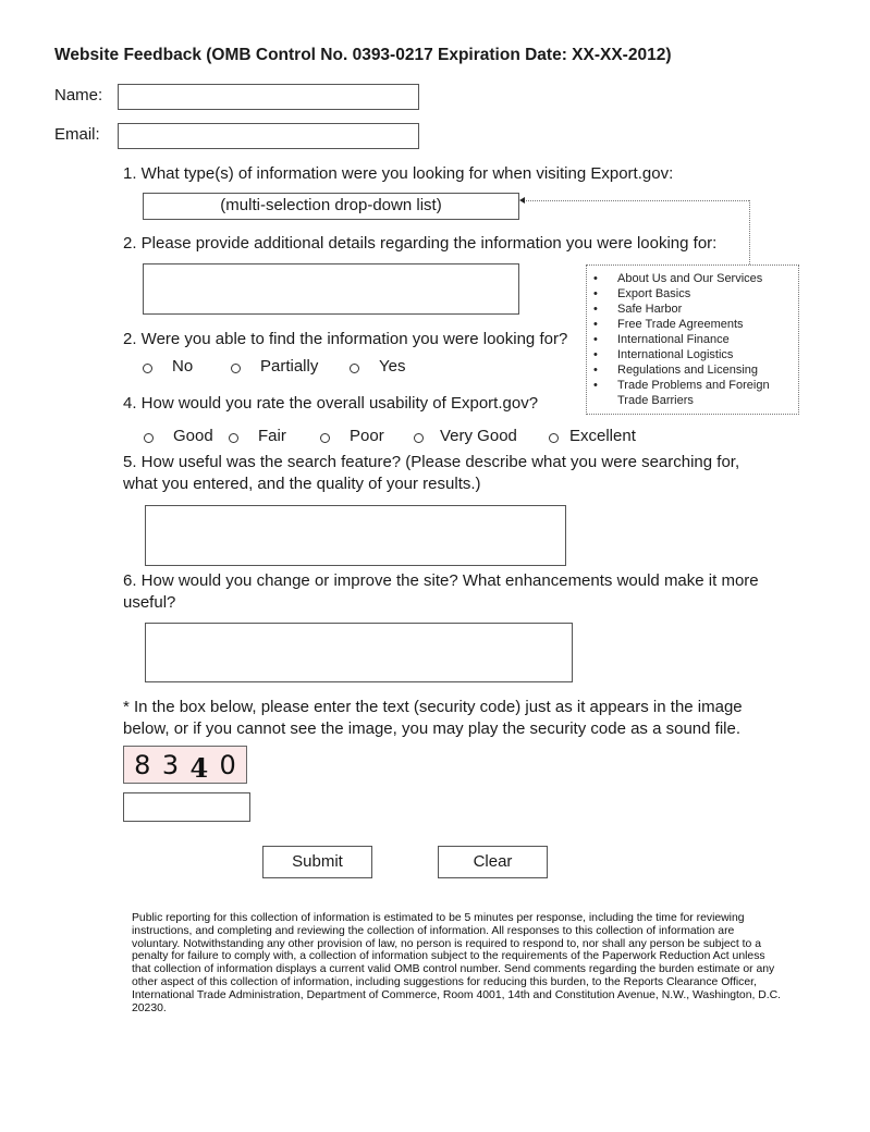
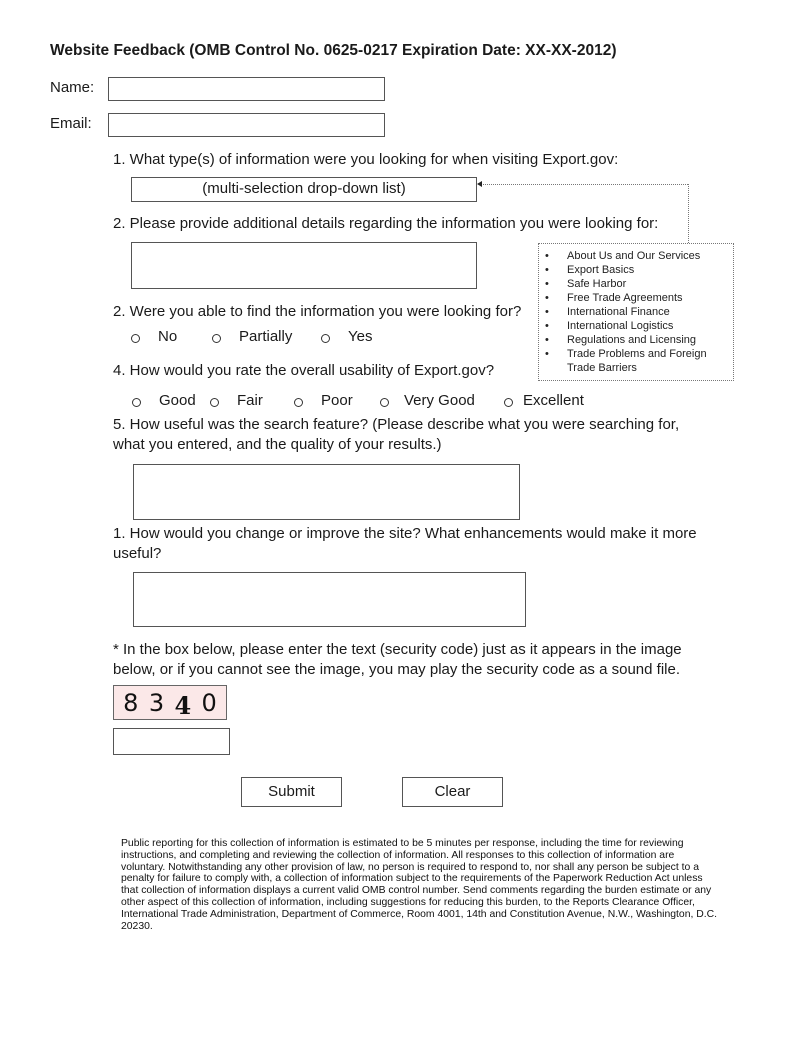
- Website Feedback (OMB Control No. 0393-0217 Expiration Date: XX-XX-2012)
+ Website Feedback (OMB Control No. 0625-0217 Expiration Date: XX-XX-2012)
  Name:
  Email:
  1. What type(s) of information were you looking for when visiting Export.gov:
  (multi-selection drop-down list)
  2. Please provide additional details regarding the information you were looking for:
  •
  About Us and Our Services
  •
  Export Basics
  •
  Safe Harbor
  •
  Free Trade Agreements
  •
  International Finance
  •
  International Logistics
  •
  Regulations and Licensing
  •
  Trade Problems and Foreign Trade Barriers
  2. Were you able to find the information you were looking for?
  No
  Partially
  Yes
  4. How would you rate the overall usability of Export.gov?
  Good
  Fair
  Poor
  Very Good
  Excellent
  5. How useful was the search feature? (Please describe what you were searching for, what you entered, and the quality of your results.)
- 6. How would you change or improve the site? What enhancements would make it more useful?
+ 1. How would you change or improve the site? What enhancements would make it more useful?
  * In the box below, please enter the text (security code) just as it appears in the image below, or if you cannot see the image, you may play the security code as a sound file.
  8
  3
  4
  0
  Submit
  Clear
  Public reporting for this collection of information is estimated to be 5 minutes per response, including the time for reviewing instructions, and completing and reviewing the collection of information. All responses to this collection of information are voluntary. Notwithstanding any other provision of law, no person is required to respond to, nor shall any person be subject to a penalty for failure to comply with, a collection of information subject to the requirements of the Paperwork Reduction Act unless that collection of information displays a current valid OMB control number. Send comments regarding the burden estimate or any other aspect of this collection of information, including suggestions for reducing this burden, to the Reports Clearance Officer, International Trade Administration, Department of Commerce, Room 4001, 14th and Constitution Avenue, N.W., Washington, D.C. 20230.
